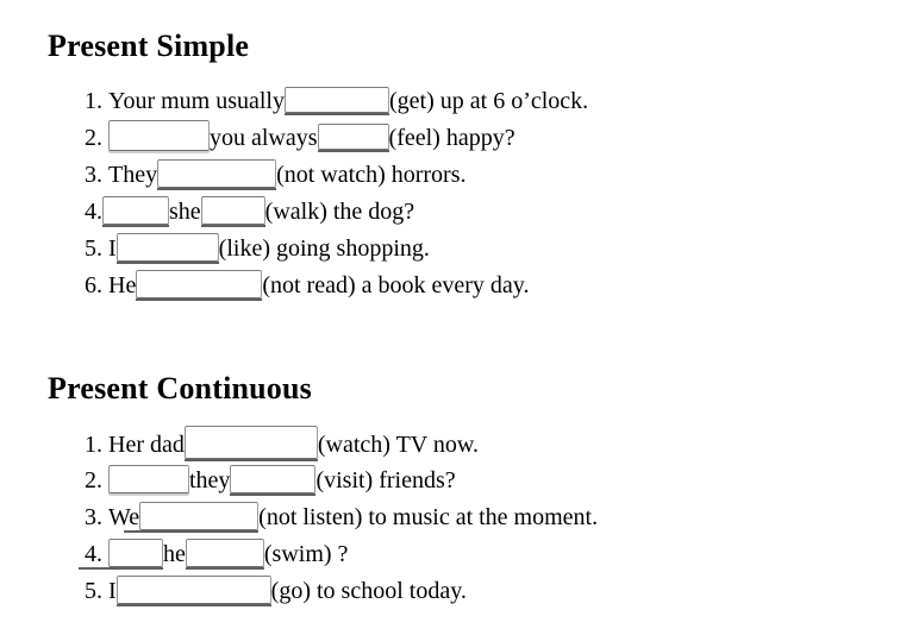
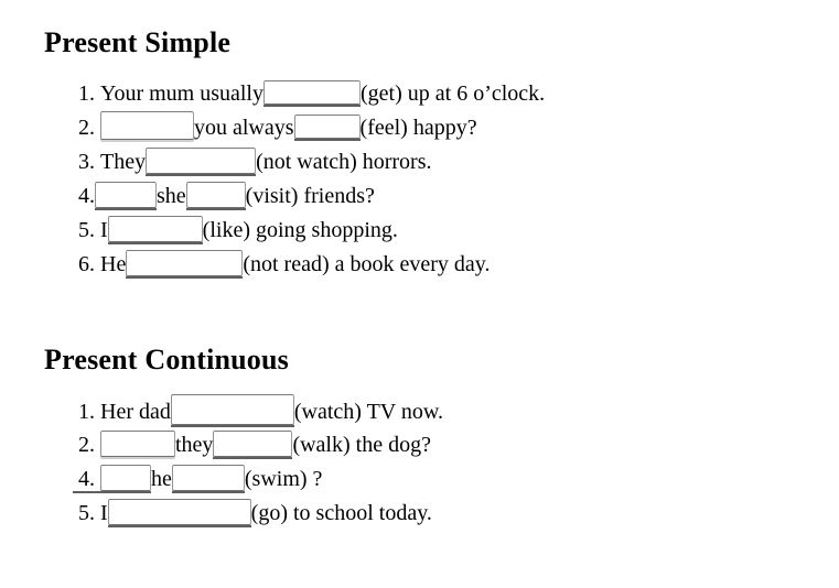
  Present Simple
  1. Your mum usually (get) up at 6 o’clock.
  2. you always (feel) happy?
  3. They (not watch) horrors.
- 4. she (walk) the dog?
+ 4. she (visit) friends?
  5. I (like) going shopping.
  6. He (not read) a book every day.
  Present Continuous
  1. Her dad (watch) TV now.
- 2. they (visit) friends?
+ 2. they (walk) the dog?
- 3. We (not listen) to music at the moment.
  4. he (swim) ?
  5. I (go) to school today.
